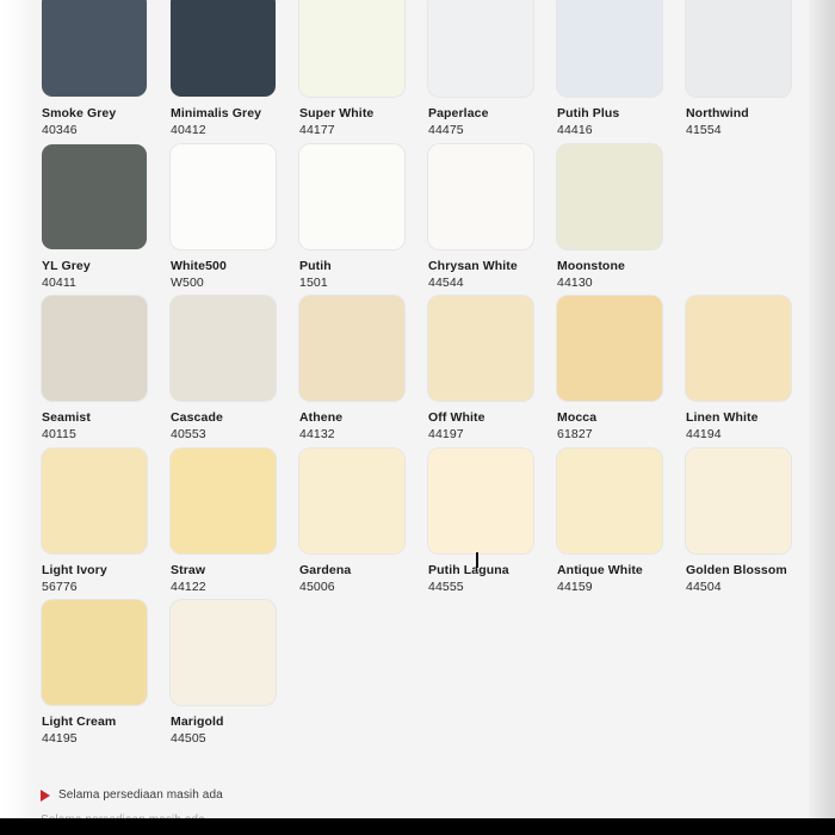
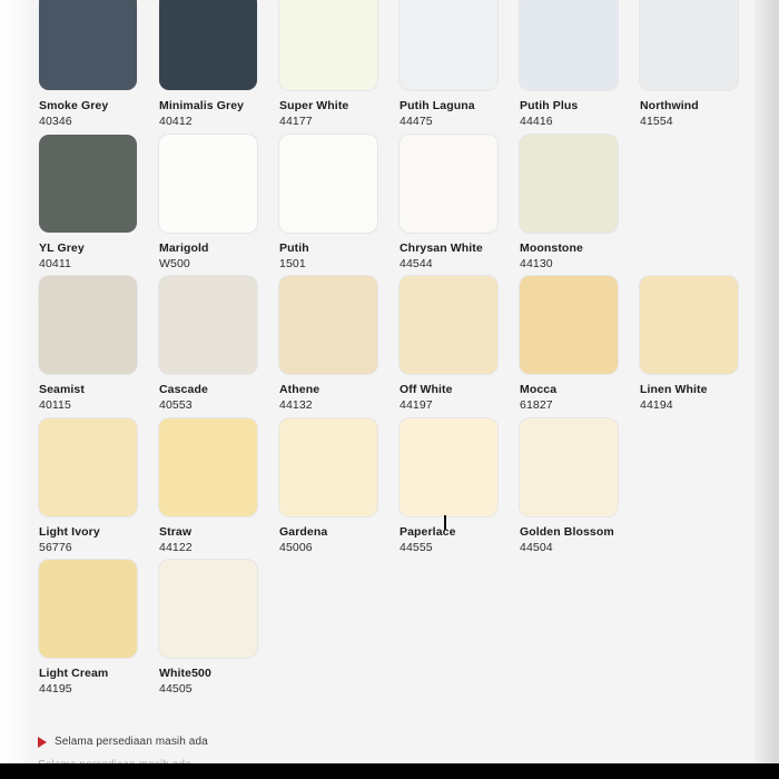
  Smoke Grey
  40346
  Minimalis Grey
  40412
  Super White
  44177
- Paperlace
+ Putih Laguna
  44475
  Putih Plus
  44416
  Northwind
  41554
  YL Grey
  40411
- White500
+ Marigold
  W500
  Putih
  1501
  Chrysan White
  44544
  Moonstone
  44130
  Seamist
  40115
  Cascade
  40553
  Athene
  44132
  Off White
  44197
  Mocca
  61827
  Linen White
  44194
  Light Ivory
  56776
  Straw
  44122
  Gardena
  45006
- Putih Laguna
+ Paperlace
  44555
- Antique White
- 44159
  Golden Blossom
  44504
  Light Cream
  44195
- Marigold
+ White500
  44505
  Selama persediaan masih ada
